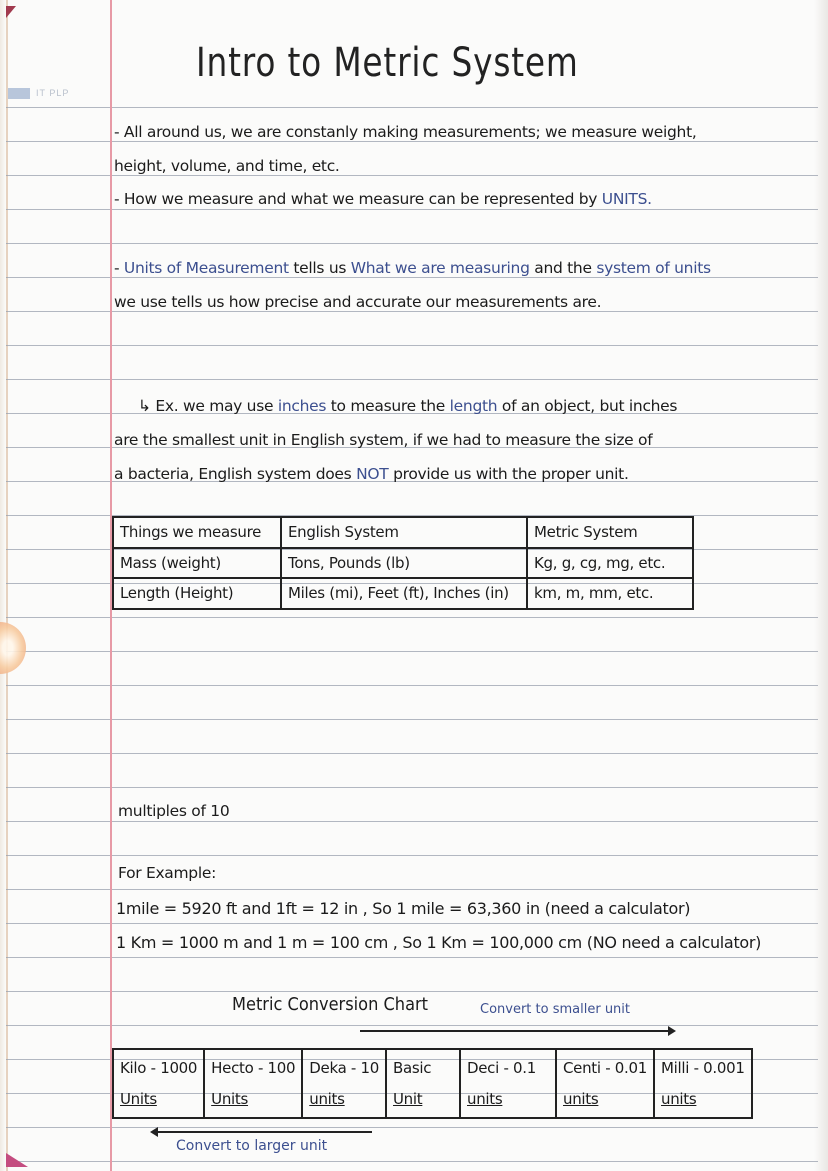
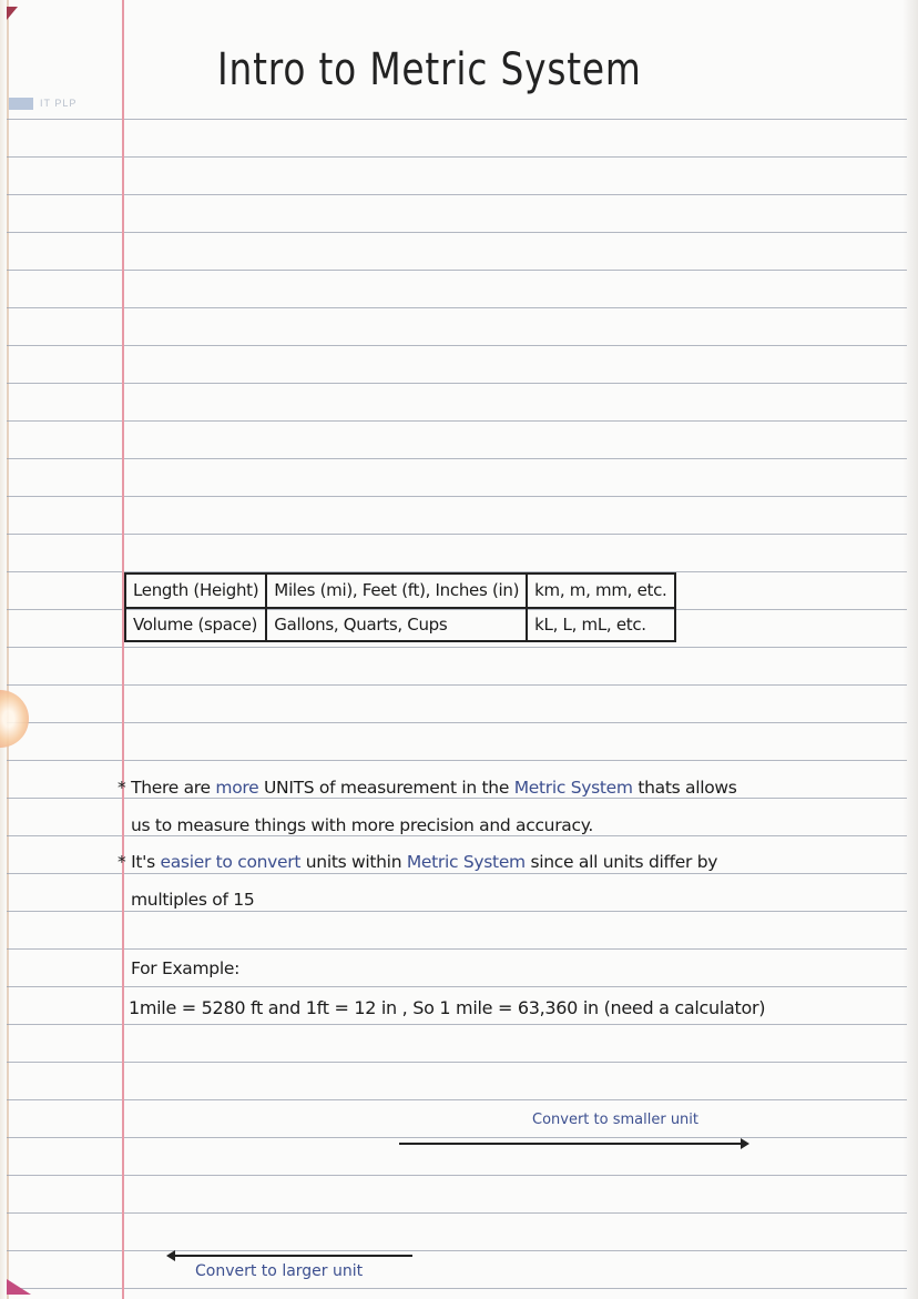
  IT PLP
  Intro to Metric System
- - All around us, we are constanly making measurements; we measure weight,
- height, volume, and time, etc.
- - How we measure and what we measure can be represented by UNITS.
- - Units of Measurement tells us What we are measuring and the system of units
- we use tells us how precise and accurate our measurements are.
- ↳ Ex. we may use inches to measure the length of an object, but inches
- are the smallest unit in English system, if we had to measure the size of
- a bacteria, English system does NOT provide us with the proper unit.
- Things we measure	English System	Metric System
- Mass (weight)	Tons, Pounds (lb)	Kg, g, cg, mg, etc.
  Length (Height)	Miles (mi), Feet (ft), Inches (in)	km, m, mm, etc.
+ Volume (space)	Gallons, Quarts, Cups	kL, L, mL, etc.
+ * There are more UNITS of measurement in the Metric System thats allows
+ us to measure things with more precision and accuracy.
+ * It's easier to convert units within Metric System since all units differ by
- multiples of 10
+ multiples of 15
  For Example:
- 1mile = 5920 ft and 1ft = 12 in , So 1 mile = 63,360 in (need a calculator)
+ 1mile = 5280 ft and 1ft = 12 in , So 1 mile = 63,360 in (need a calculator)
- 1 Km = 1000 m and 1 m = 100 cm , So 1 Km = 100,000 cm (NO need a calculator)
- Metric Conversion Chart
  Convert to smaller unit
- Kilo - 1000Units	Hecto - 100Units	Deka - 10units	BasicUnit	Deci - 0.1units	Centi - 0.01units	Milli - 0.001units
  Convert to larger unit
